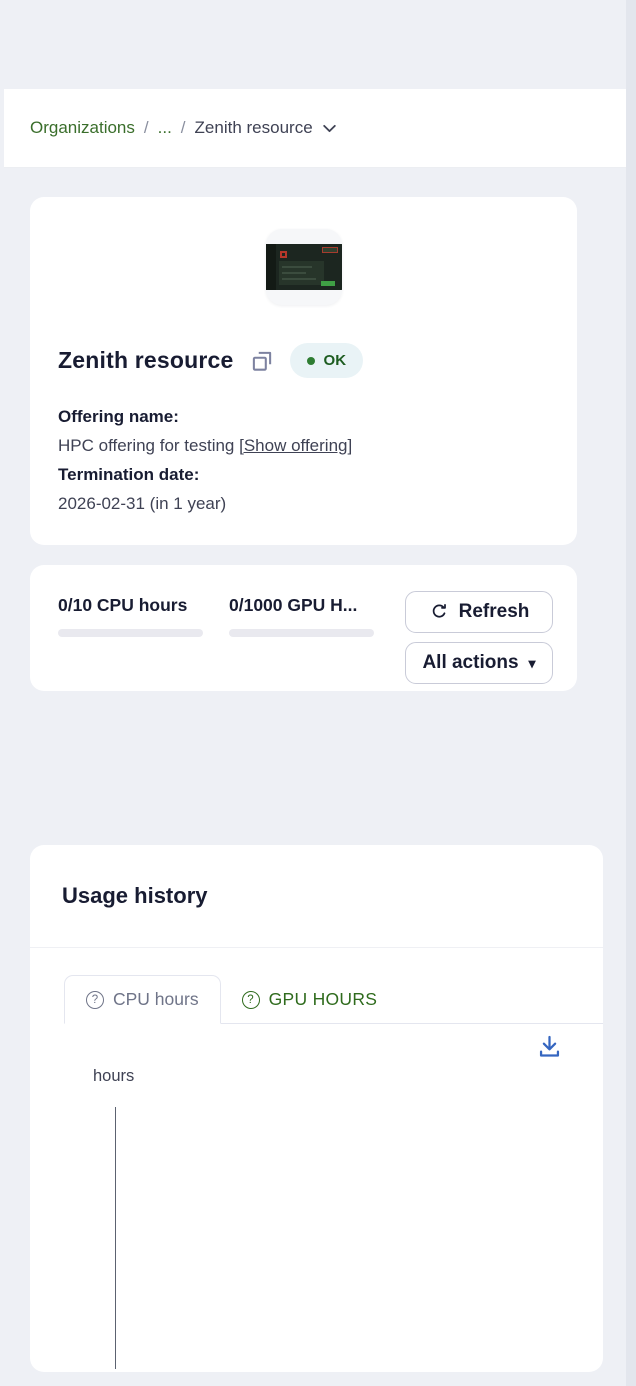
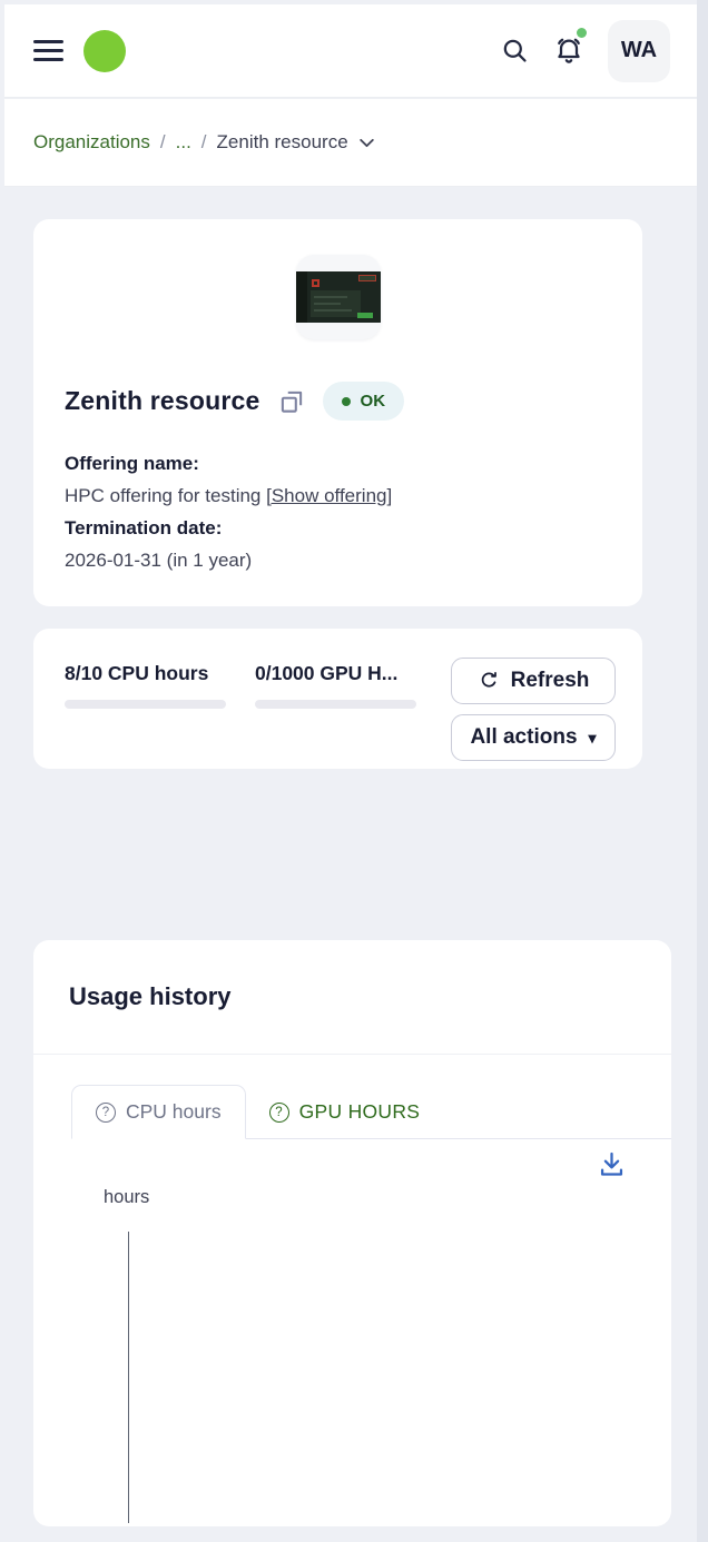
+ WA
  Organizations
  /
  ...
  /
  Zenith resource
  Zenith resource
  OK
  Offering name:
  HPC offering for testing [Show offering]
  Termination date:
- 2026-02-31 (in 1 year)
+ 2026-01-31 (in 1 year)
- 0/10 CPU hours
+ 8/10 CPU hours
  0/1000 GPU H...
  Refresh
  All actions
  ▾
  Usage history
  ?
  CPU hours
  ?
  GPU HOURS
  hours
